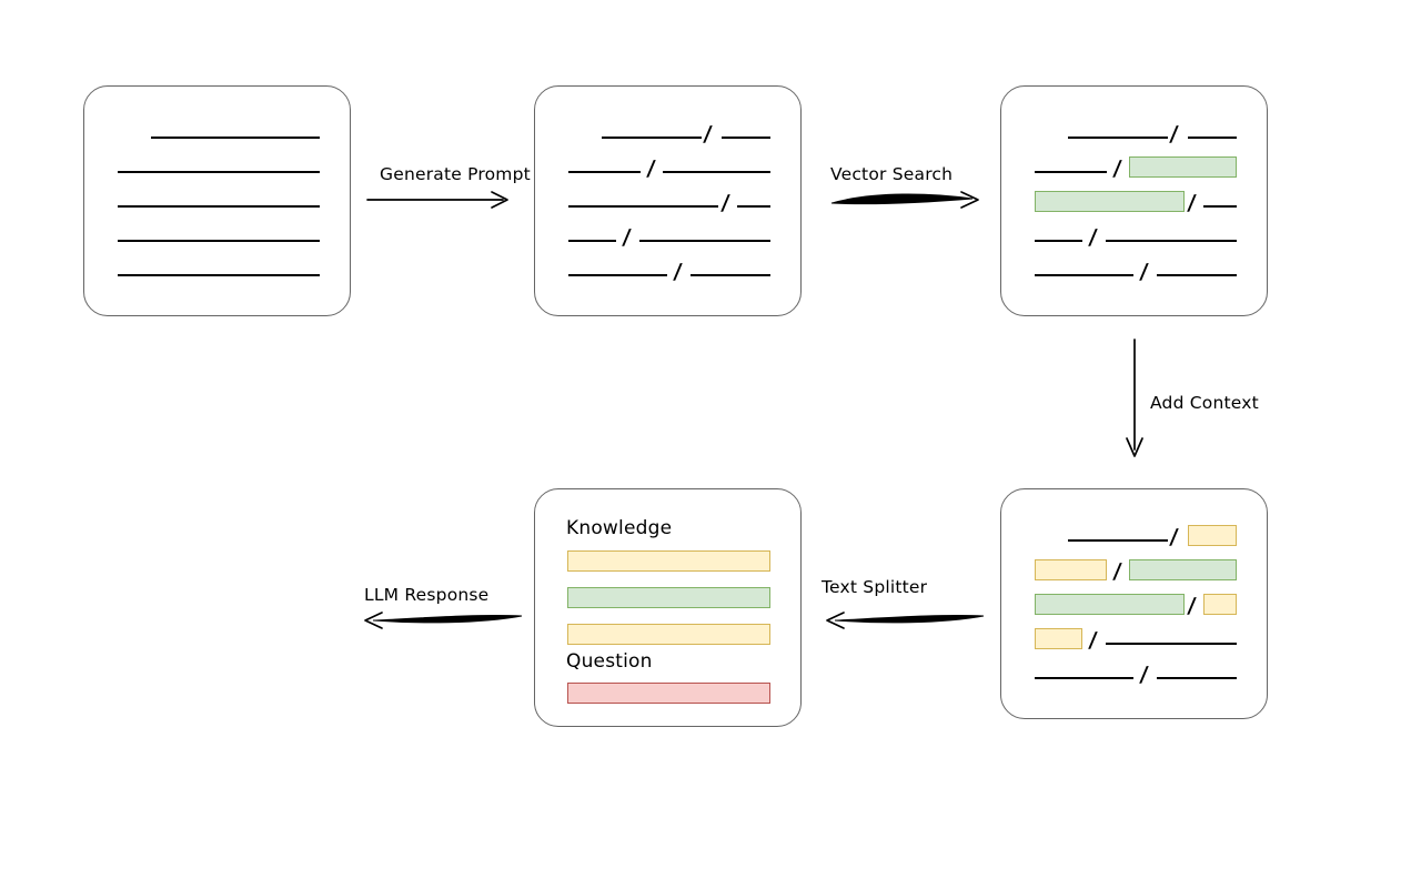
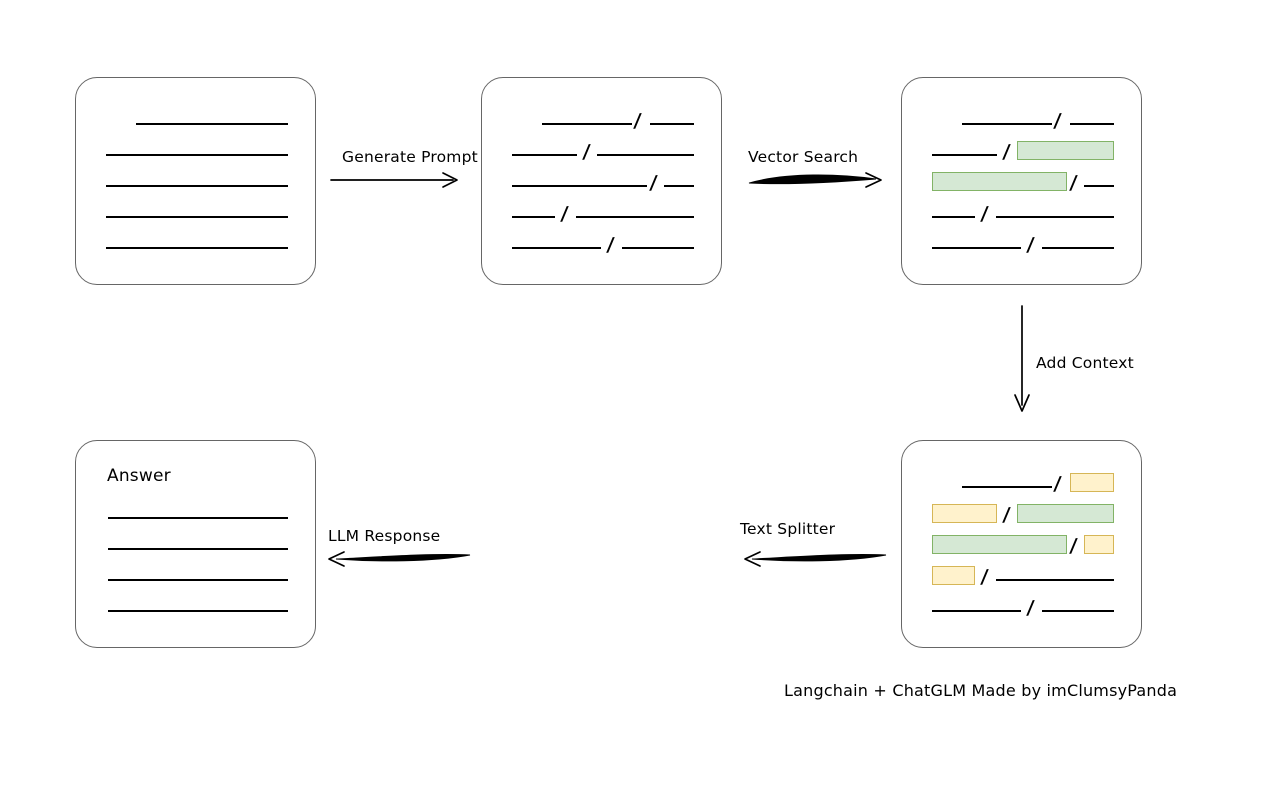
  Generate Prompt
  Vector Search
  Add Context
  Text Splitter
- Knowledge
- Question
  LLM Response
+ Answer
+ Langchain + ChatGLM Made by imClumsyPanda
